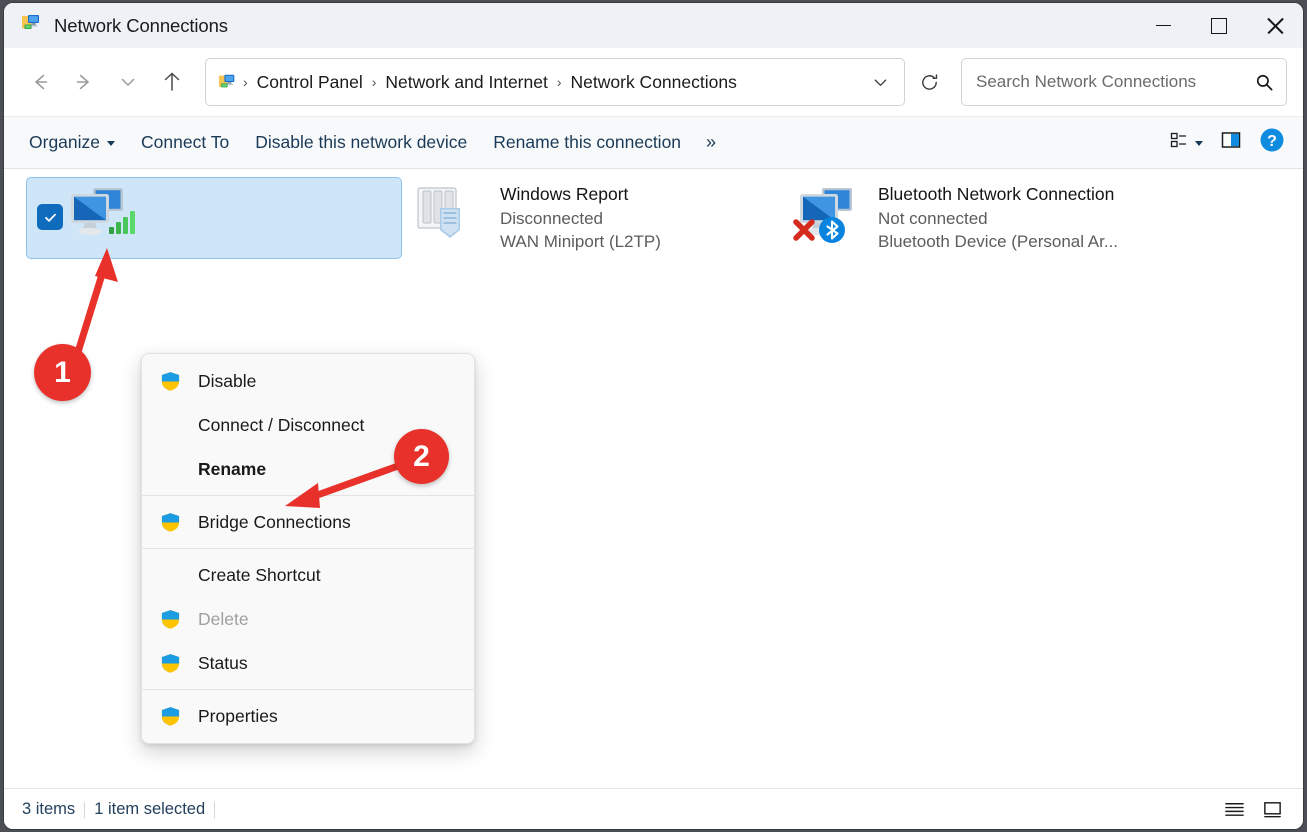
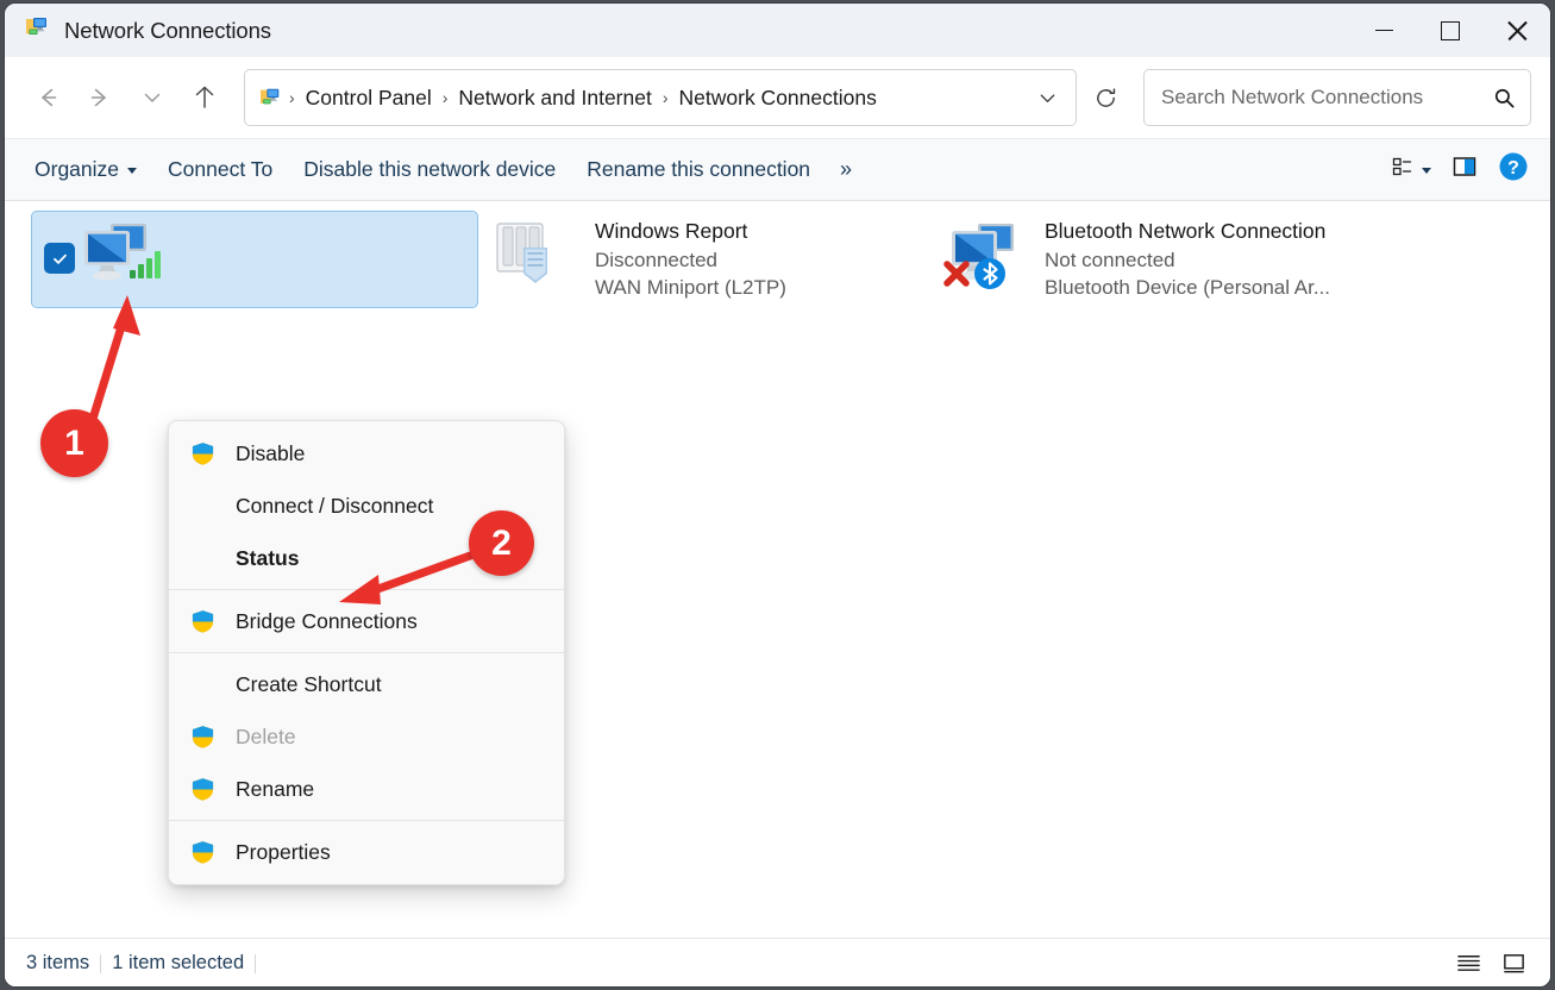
  Network Connections
  ›
  Control Panel
  ›
  Network and Internet
  ›
  Network Connections
  Search Network Connections
  Organize
  Connect To
  Disable this network device
  Rename this connection
  »
  ?
  Windows Report
  Disconnected
  WAN Miniport (L2TP)
  Bluetooth Network Connection
  Not connected
  Bluetooth Device (Personal Ar...
  Disable
  Connect / Disconnect
- Rename
+ Status
  Bridge Connections
  Create Shortcut
  Delete
- Status
+ Rename
  Properties
  3 items
  1 item selected
  1
  2
